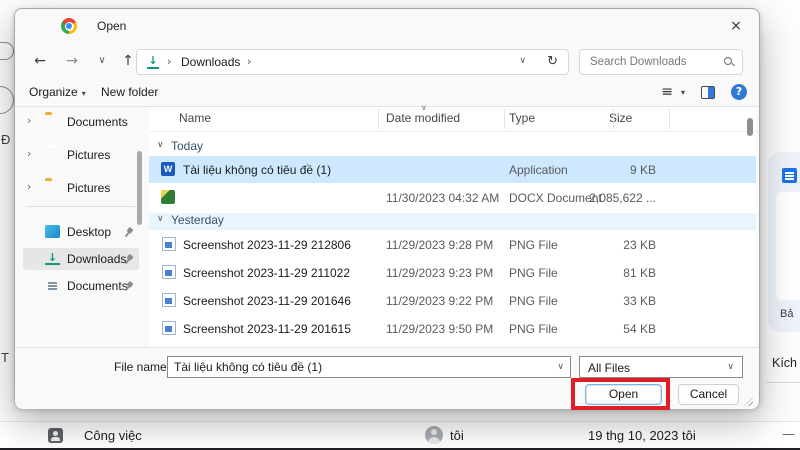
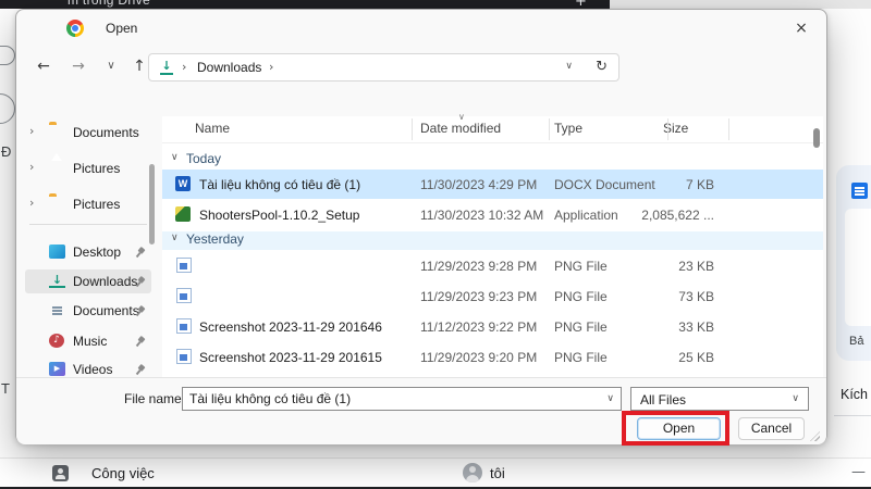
+ m trong Drive
+ +
  Đ
  T
  Bả
  Kích
  Công việc
  tôi
- 19 thg 10, 2023 tôi
  —
  Open
  ×
  ←
  →
  ∨
  ↑
  ↓
  ›
  Downloads
  ›
  ∨
  ↻
- Search Downloads
- Organize ▾
- New folder
- ≡
- ▾
- ?
  ›
  Documents
  ›
  Pictures
  ›
  Pictures
  Desktop
  ↓
  Download
  Documen
+ ♪
+ Music
+ ▶
+ Videos
  Name
  ∨
  Date modified
  Type
  ize
  ∨
  Today
  W
  Tài liệu không có tiêu đề (1)
+ 11/30/2023 4:29 PM
- Application
+ DOCX Document
- 9 KB
+ 7 KB
+ ShootersPool-1.10.2_Setup
- 11/30/2023 04:32 AM
+ 11/30/2023 10:32 AM
- DOCX Document
+ Application
  2,085,622 ...
  ∨
  Yesterday
- Screenshot 2023-11-29 212806
  11/29/2023 9:28 PM
  PNG File
  23 KB
- Screenshot 2023-11-29 211022
  11/29/2023 9:23 PM
  PNG File
- 81 KB
+ 73 KB
  Screenshot 2023-11-29 201646
- 11/29/2023 9:22 PM
+ 11/12/2023 9:22 PM
  PNG File
  33 KB
  Screenshot 2023-11-29 201615
- 11/29/2023 9:50 PM
+ 11/29/2023 9:20 PM
  PNG File
- 54 KB
+ 25 KB
  File name
  Tài liệu không có tiêu đề (1)
  ∨
  All Files
  ∨
  Open
  Cancel
